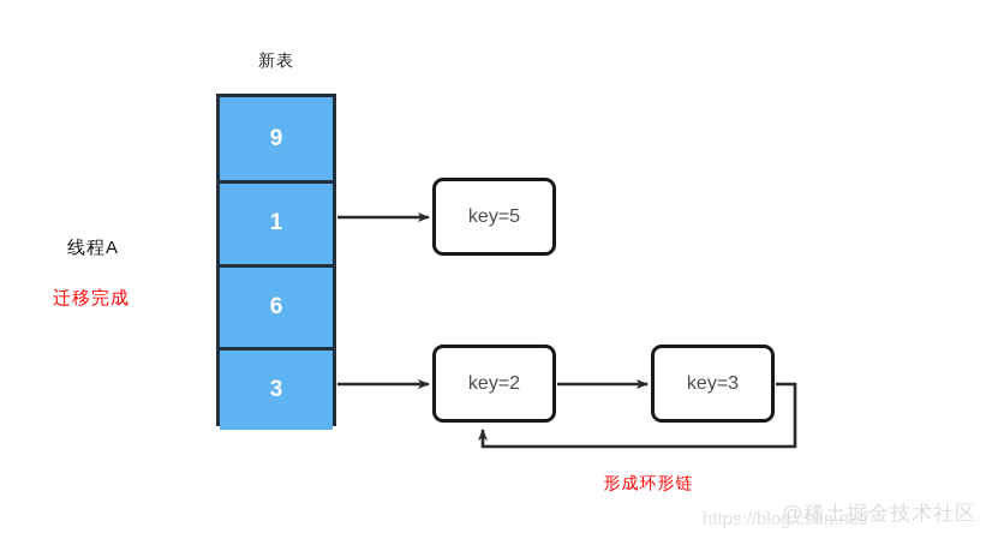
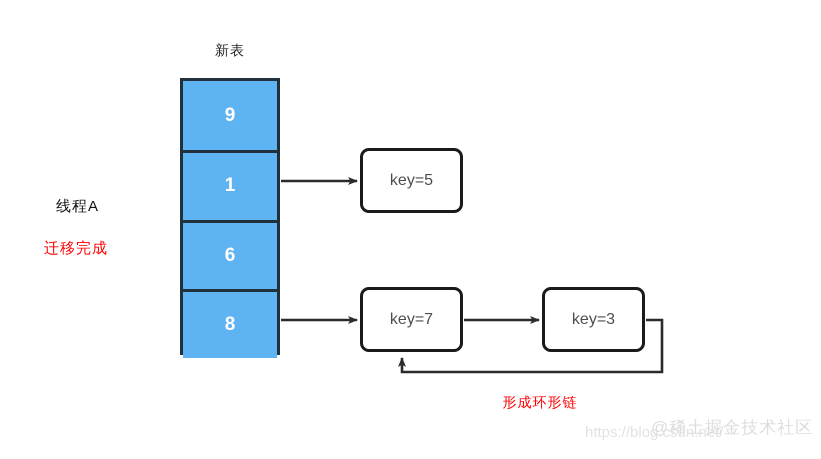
  新表
  9
  1
  6
- 3
+ 8
  线程A
  迁移完成
  key=5
- key=2
+ key=7
  key=3
  形成环形链
  https://blog.csdn.net/
  @稀土掘金技术社区
